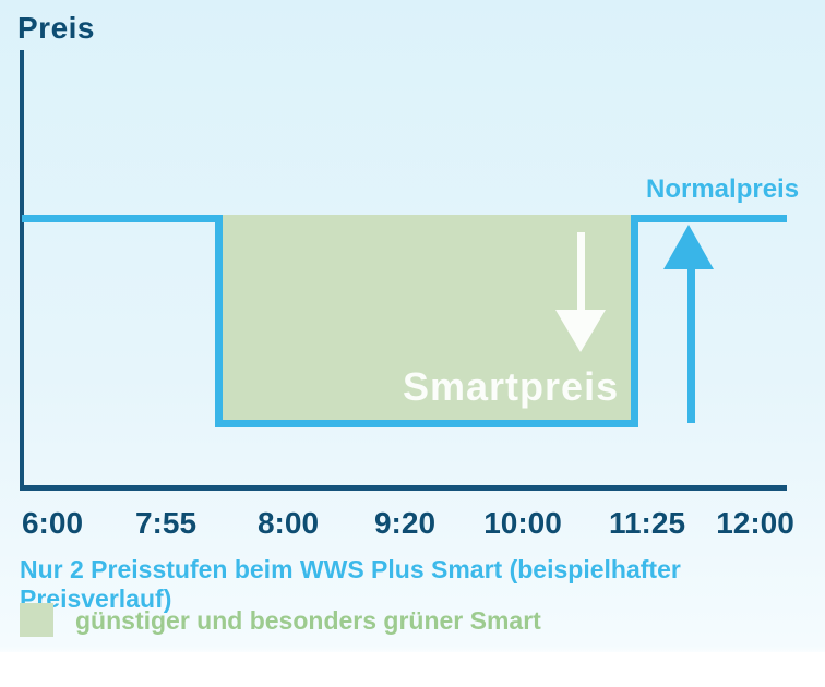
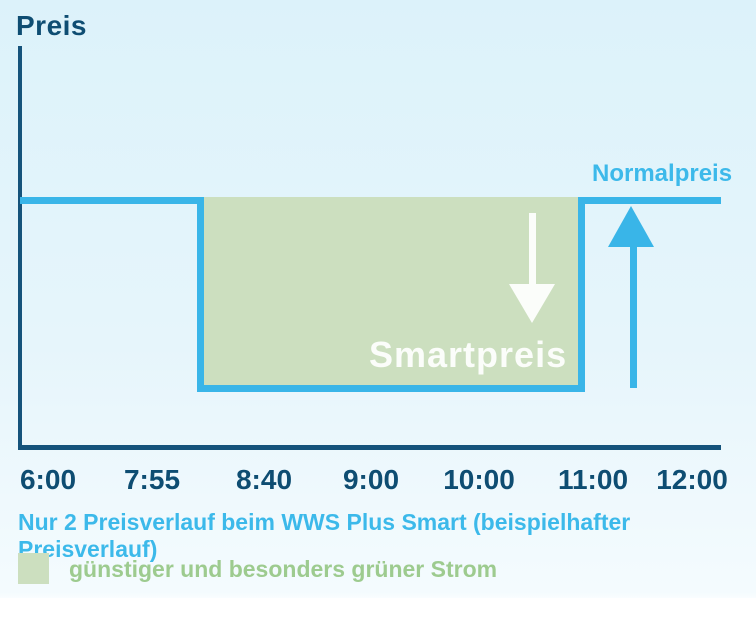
  Preis
  Normalpreis
  Smartpreis
  6:00
  7:55
- 8:00
+ 8:40
- 9:20
+ 9:00
  10:00
- 11:25
+ 11:00
  12:00
- Nur 2 Preisstufen beim WWS Plus Smart (beispielhafter Preisverlauf)
+ Nur 2 Preisverlauf beim WWS Plus Smart (beispielhafter Preisverlauf)
- günstiger und besonders grüner Smart
+ günstiger und besonders grüner Strom
